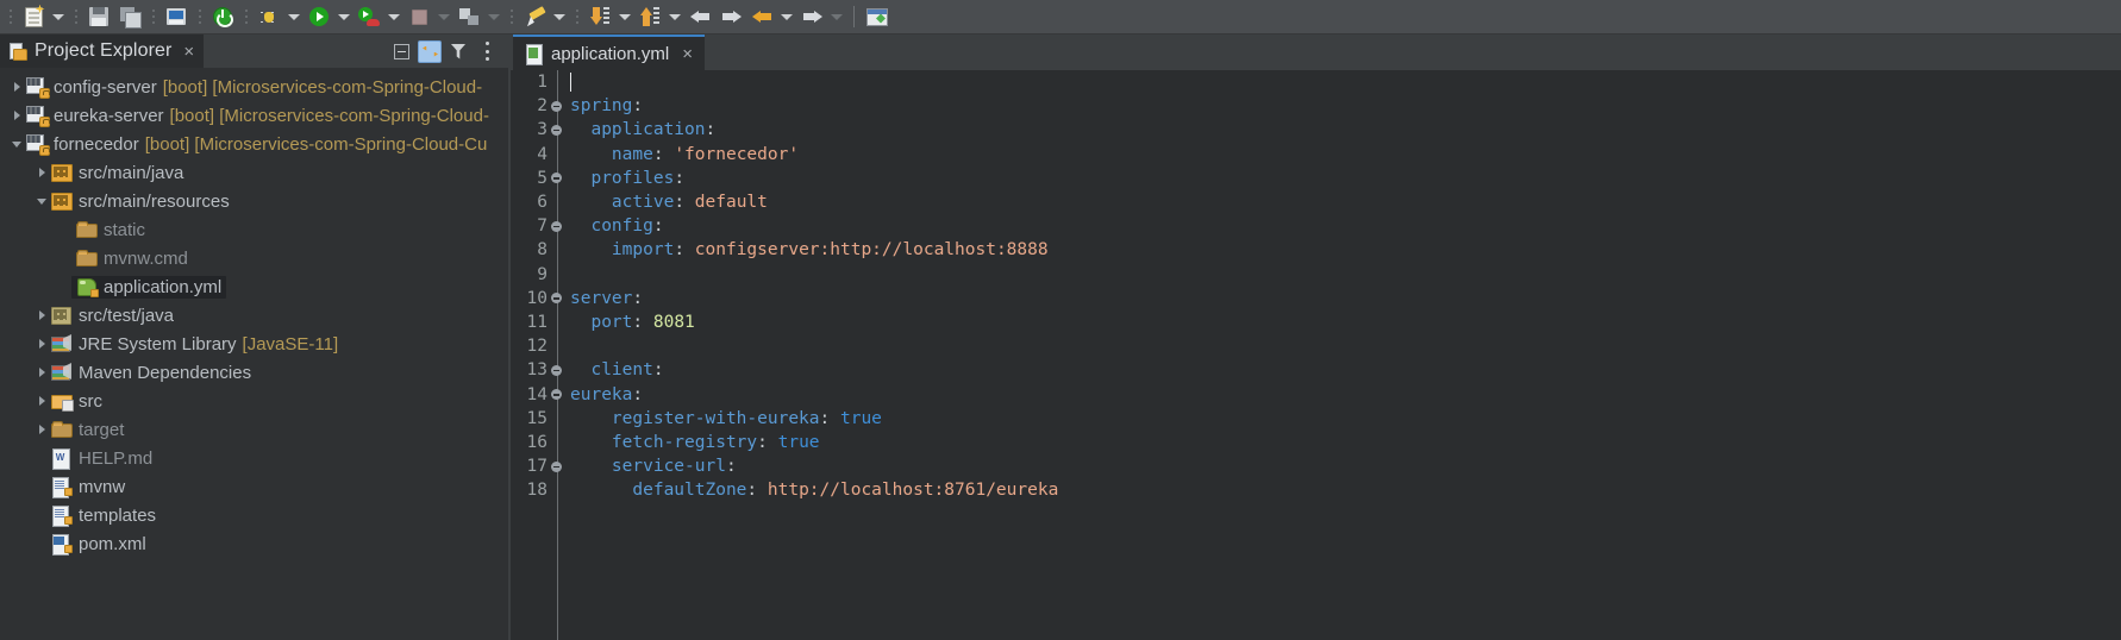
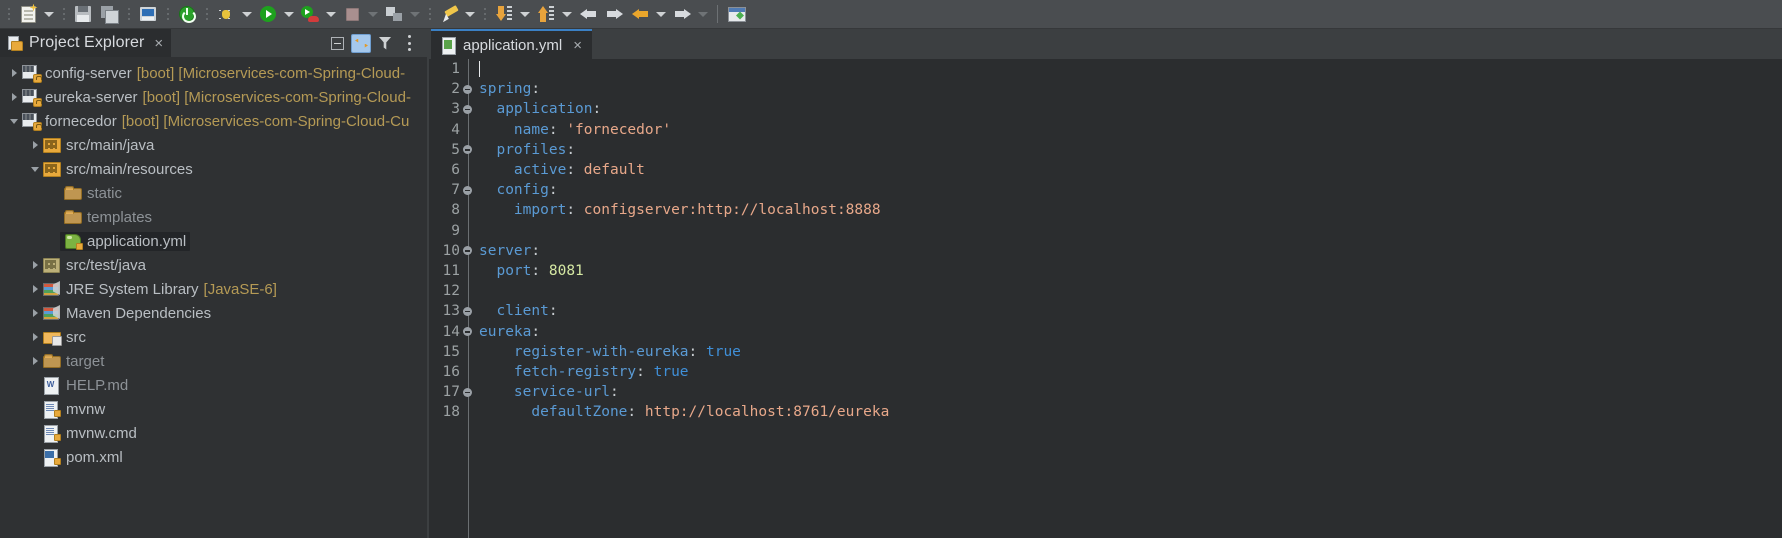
  Project Explorer
  ×
  config-server
  [boot] [Microservices-com-Spring-Cloud-
  eureka-server
  [boot] [Microservices-com-Spring-Cloud-
  fornecedor
  [boot] [Microservices-com-Spring-Cloud-Cu
  src/main/java
  src/main/resources
  static
- mvnw.cmd
+ templates
  application.yml
  src/test/java
  JRE System Library
- [JavaSE-11]
+ [JavaSE-6]
  Maven Dependencies
  src
  target
  HELP.md
  mvnw
- templates
+ mvnw.cmd
  pom.xml
  application.yml
  ×
  1
  2
  spring:
  3
  application:
  4
  name: 'fornecedor'
  5
  profiles:
  6
  active: default
  7
  config:
  8
  import: configserver:http://localhost:8888
  9
  10
  server:
  11
  port: 8081
  12
  13
  client:
  14
  eureka:
  15
  register-with-eureka: true
  16
  fetch-registry: true
  17
  service-url:
  18
  defaultZone: http://localhost:8761/eureka
